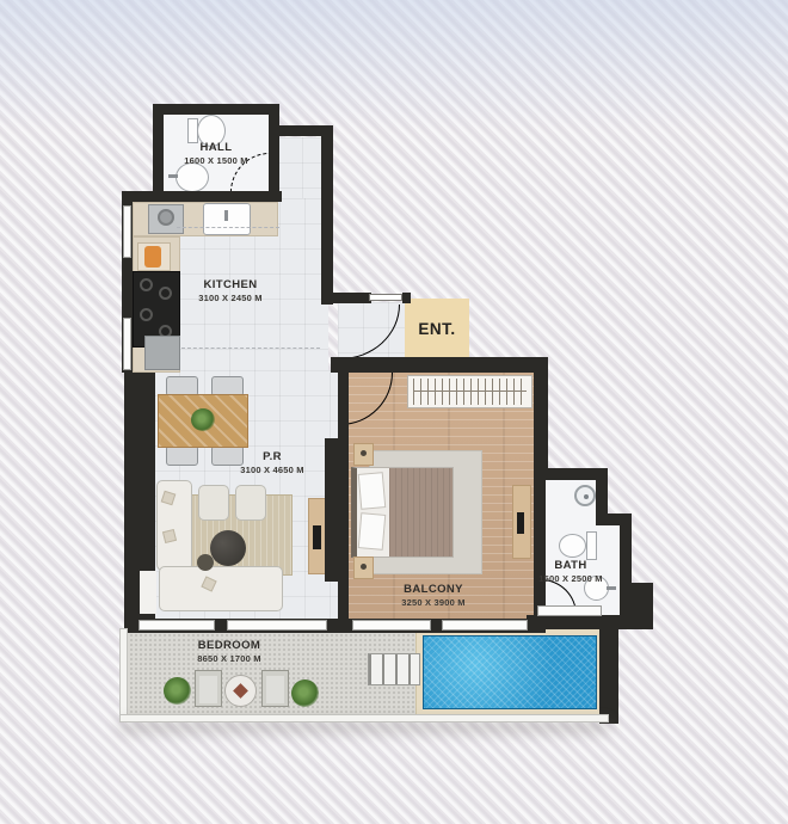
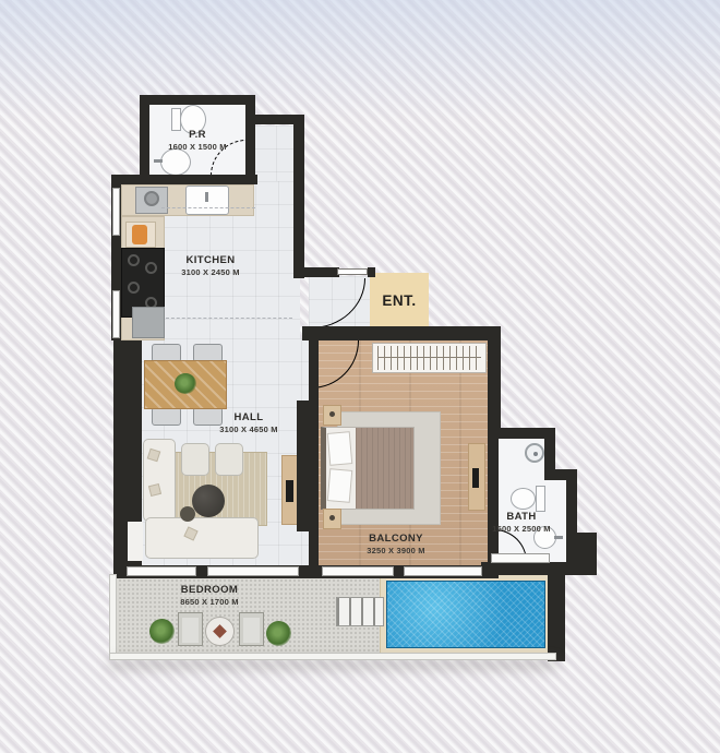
- HALL
+ P.R
  1600 X 1500 M
  KITCHEN
  3100 X 2450 M
  ENT.
- P.R
+ HALL
  3100 X 4650 M
  BALCONY
  3250 X 3900 M
  BATH
  1500 X 2500 M
  BEDROOM
  8650 X 1700 M
